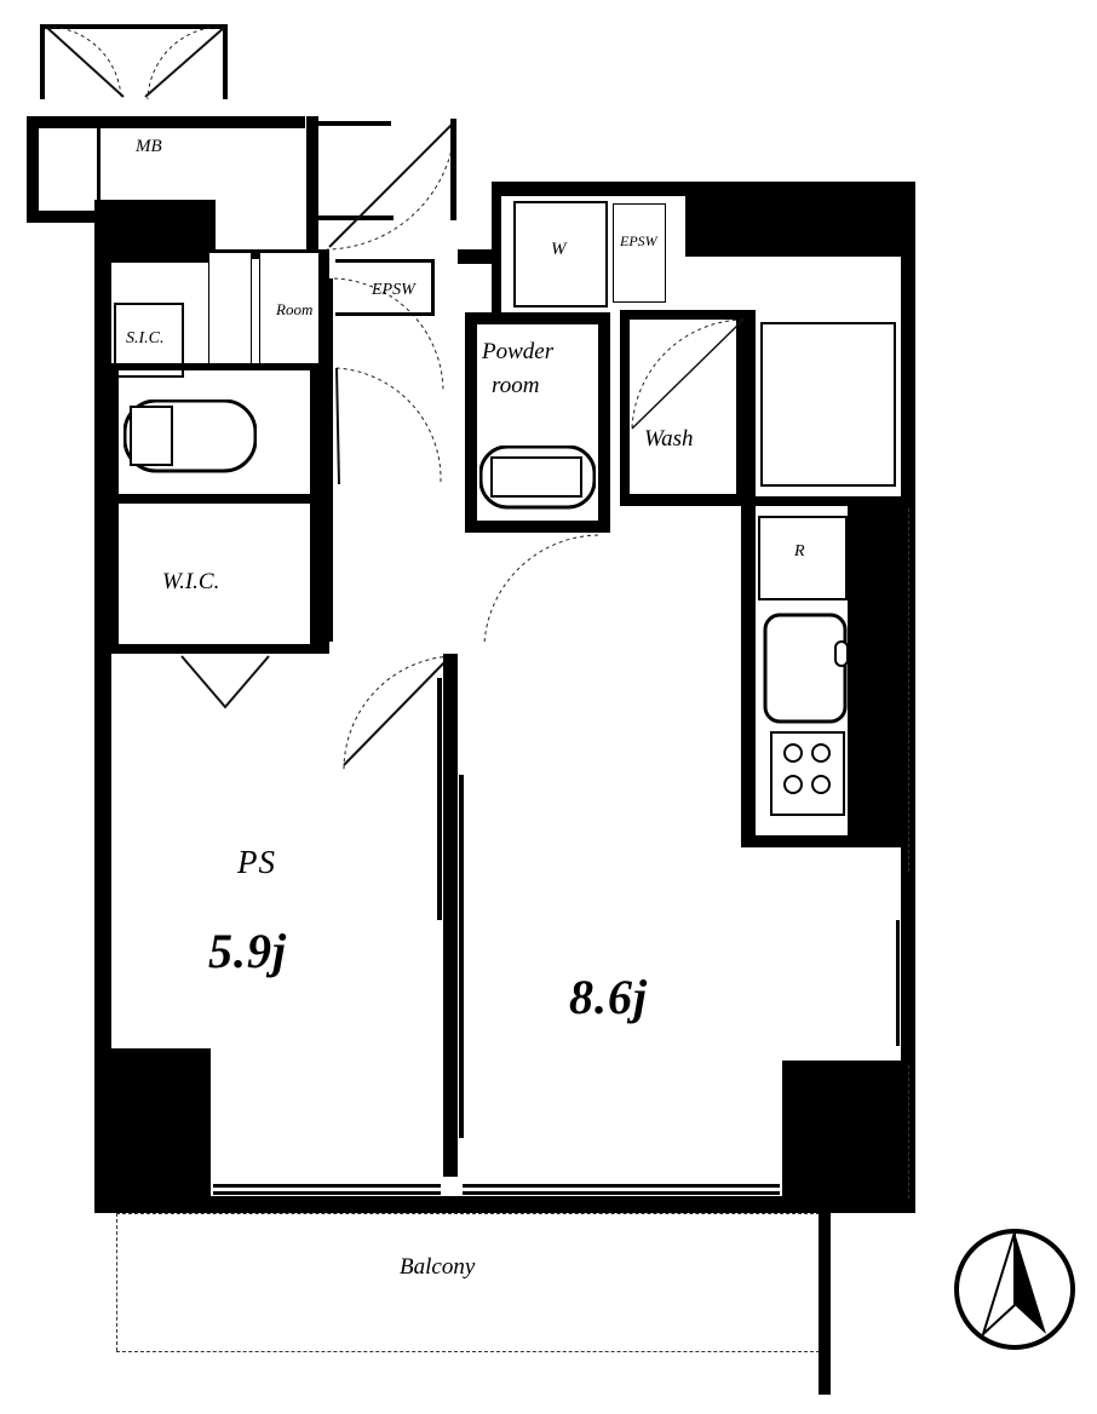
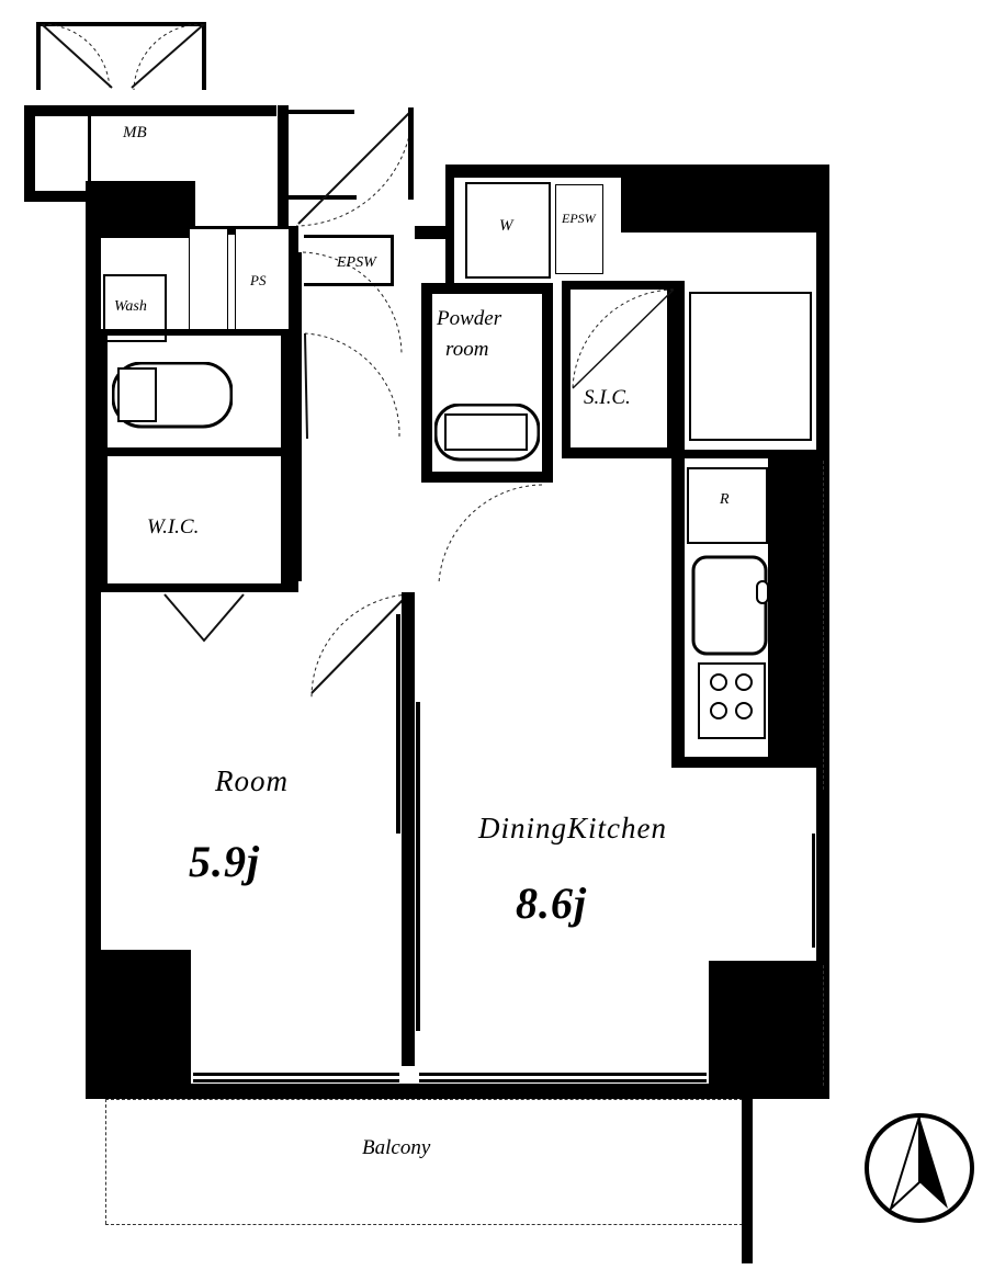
  MB
- S.I.C.
+ Wash
- Room
+ PS
  W.I.C.
  EPSW
  W
  EPSW
  Powder
  room
- Wash
+ S.I.C.
  R
- PS
+ Room
  5.9j
+ DiningKitchen
  8.6j
  Balcony
